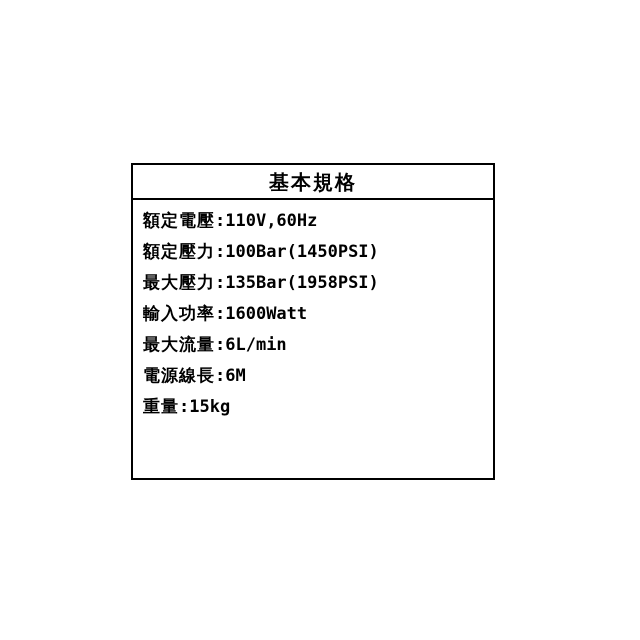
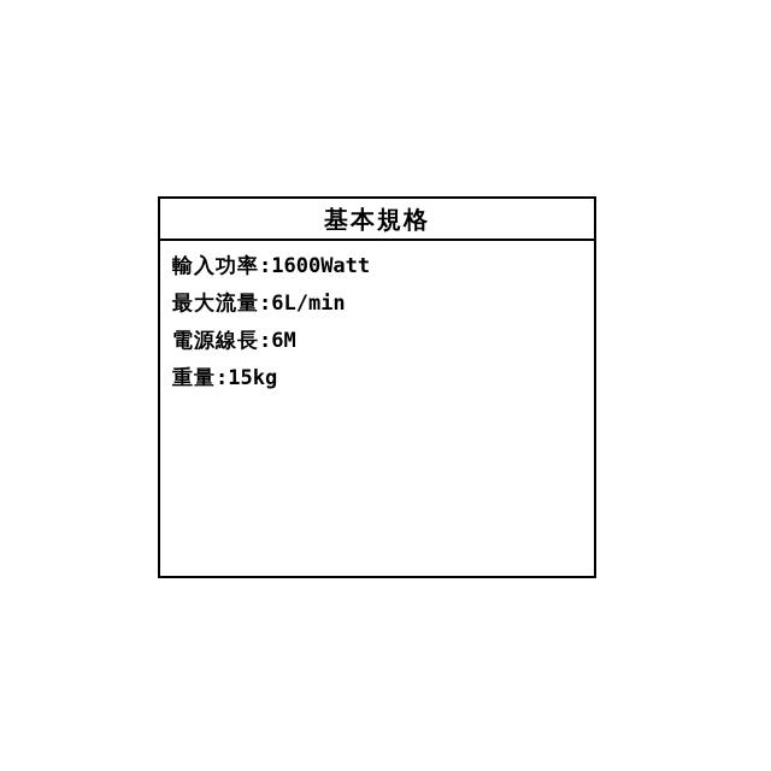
  基本規格
- 額定電壓:110V,60Hz
- 額定壓力:100Bar(1450PSI)
- 最大壓力:135Bar(1958PSI)
  輸入功率:1600Watt
  最大流量:6L/min
  電源線長:6M
  重量:15kg
